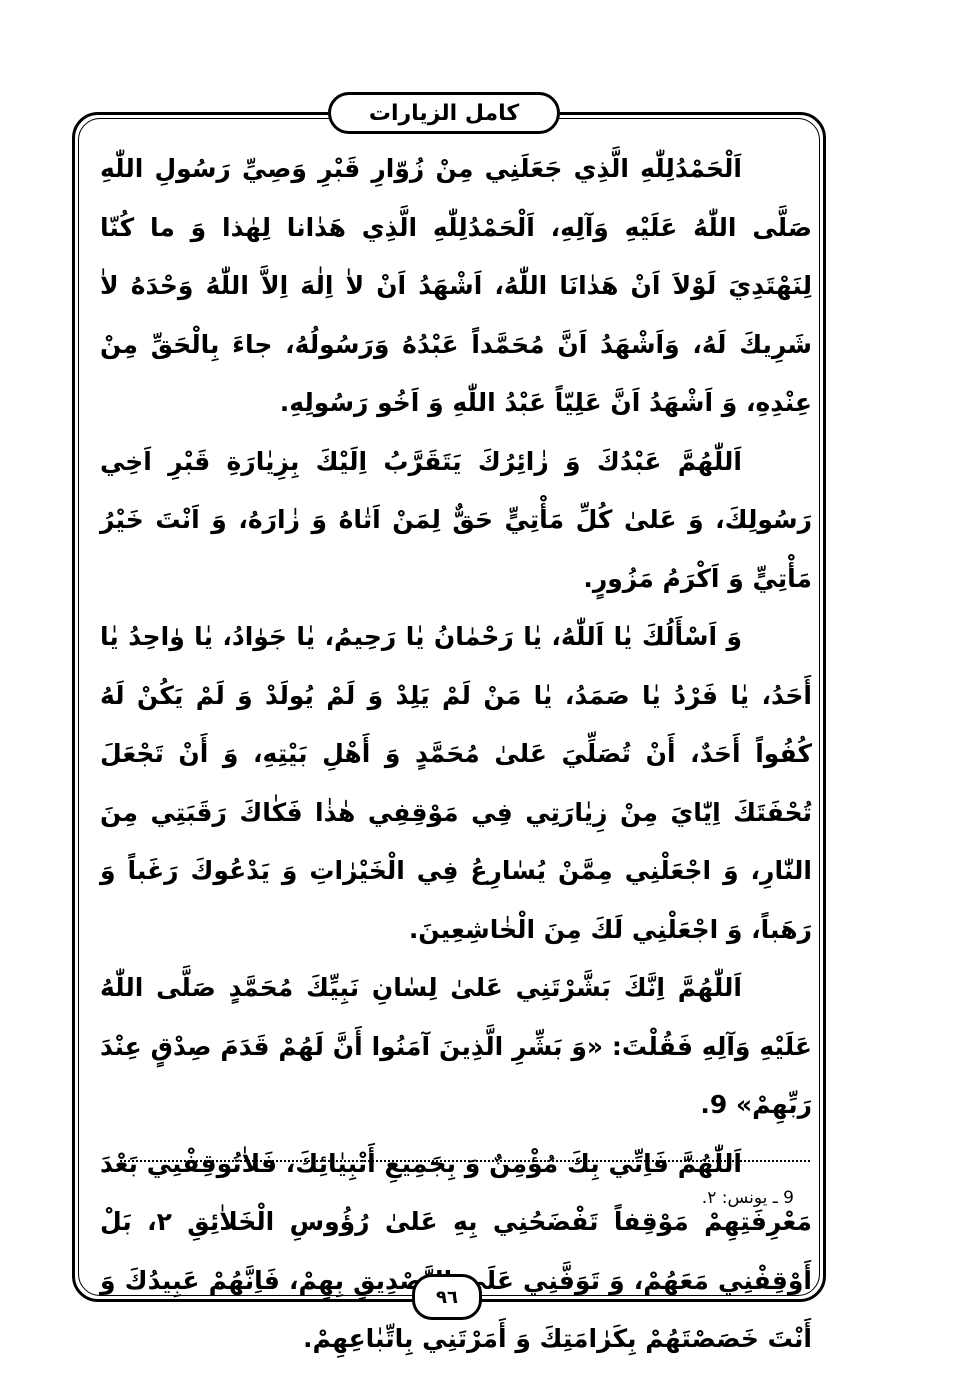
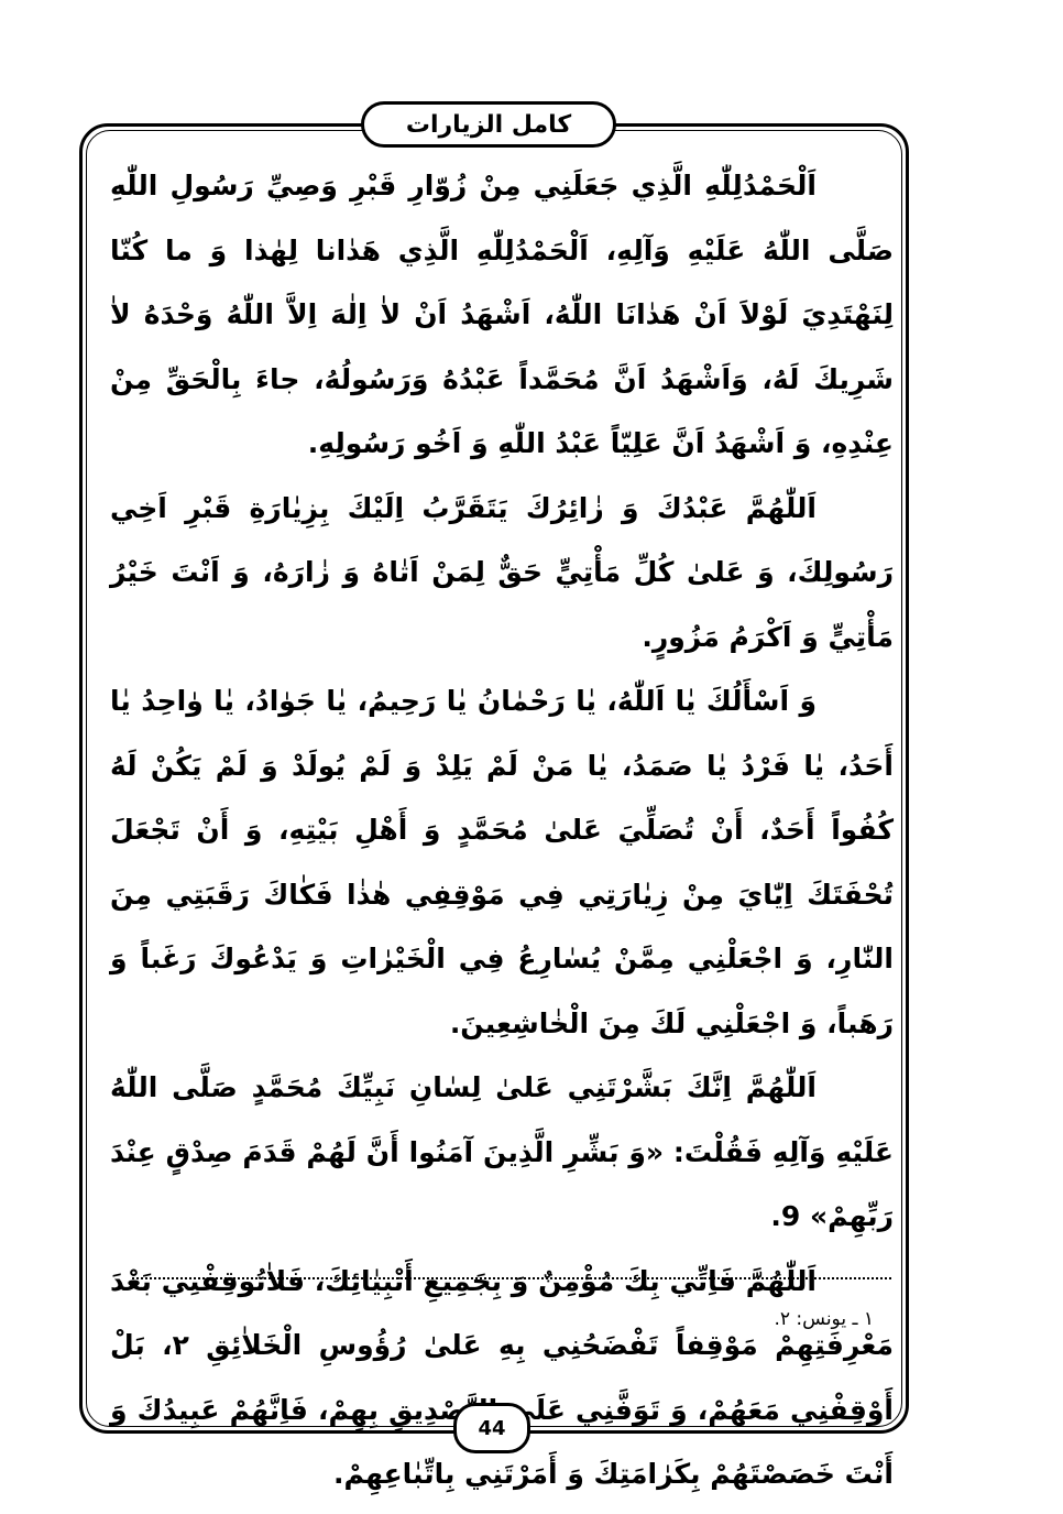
  كامل الزيارات
  اَلْحَمْدُلِلّٰهِ الَّذِي جَعَلَنِي مِنْ زُوّارِ قَبْرِ وَصِيِّ رَسُولِ اللّٰهِ صَلَّى اللّٰهُ عَلَيْهِ وَآلِهِ، اَلْحَمْدُلِلّٰهِ الَّذِي هَدٰانا لِهٰذا وَ ما كُنّا لِنَهْتَدِيَ لَوْلاَ اَنْ هَدٰانَا اللّٰهُ، اَشْهَدُ اَنْ لاٰ اِلٰهَ اِلاَّ اللّٰهُ وَحْدَهُ لاٰ شَرِيكَ لَهُ، وَاَشْهَدُ اَنَّ مُحَمَّداً عَبْدُهُ وَرَسُولُهُ، جاءَ بِالْحَقِّ مِنْ عِنْدِهِ، وَ اَشْهَدُ اَنَّ عَلِيّاً عَبْدُ اللّٰهِ وَ اَخُو رَسُولِهِ.
  اَللّٰهُمَّ عَبْدُكَ وَ زٰائِرُكَ يَتَقَرَّبُ اِلَيْكَ بِزِيٰارَةِ قَبْرِ اَخِي رَسُولِكَ، وَ عَلىٰ كُلِّ مَأْتِيٍّ حَقٌّ لِمَنْ اَتٰاهُ وَ زٰارَهُ، وَ اَنْتَ خَيْرُ مَأْتِيٍّ وَ اَكْرَمُ مَزُورٍ.
  وَ اَسْأَلُكَ يٰا اَللّٰهُ، يٰا رَحْمٰانُ يٰا رَحِيمُ، يٰا جَوٰادُ، يٰا وٰاحِدُ يٰا أَحَدُ، يٰا فَرْدُ يٰا صَمَدُ، يٰا مَنْ لَمْ يَلِدْ وَ لَمْ يُولَدْ وَ لَمْ يَكُنْ لَهُ كُفُواً أَحَدٌ، أَنْ تُصَلِّيَ عَلىٰ مُحَمَّدٍ وَ أَهْلِ بَيْتِهِ، وَ أَنْ تَجْعَلَ تُحْفَتَكَ اِيّٰايَ مِنْ زِيٰارَتِي فِي مَوْقِفِي هٰذٰا فَكٰاكَ رَقَبَتِي مِنَ النّٰارِ، وَ اجْعَلْنِي مِمَّنْ يُسٰارِعُ فِي الْخَيْرٰاتِ وَ يَدْعُوكَ رَغَباً وَ رَهَباً، وَ اجْعَلْنِي لَكَ مِنَ الْخٰاشِعِينَ.
  اَللّٰهُمَّ اِنَّكَ بَشَّرْتَنِي عَلىٰ لِسٰانِ نَبِيِّكَ مُحَمَّدٍ صَلَّى اللّٰهُ عَلَيْهِ وَآلِهِ فَقُلْتَ: «وَ بَشِّرِ الَّذِينَ آمَنُوا أَنَّ لَهُمْ قَدَمَ صِدْقٍ عِنْدَ رَبِّهِمْ» 9.
  اَللّٰهُمَّ فَاِنِّي بِكَ مُؤْمِنٌ وَ بِجَمِيعِ أَنْبِيٰائِكَ، فَلاٰتُوقِفْنِي بَعْدَ مَعْرِفَتِهِمْ مَوْقِفاً تَفْضَحُنِي بِهِ عَلىٰ رُؤُوسِ الْخَلاٰئِقِ ٢، بَلْ أَوْقِفْنِي مَعَهُمْ، وَ تَوَفَّنِي عَلَصْدِيقِ بِهِمْ، فَاِنَّهُمْ عَبِيدُكَ وَ أَنْتَ خَصَصْتَهُمْ بِكَرٰامَتِكَ وَ أَمَرْتَنِي بِاتِّبٰاعِهِمْ.
- 9 ـ يونس: ٢.
+ ١ ـ يونس: ٢.
- ٩٦
+ 44
